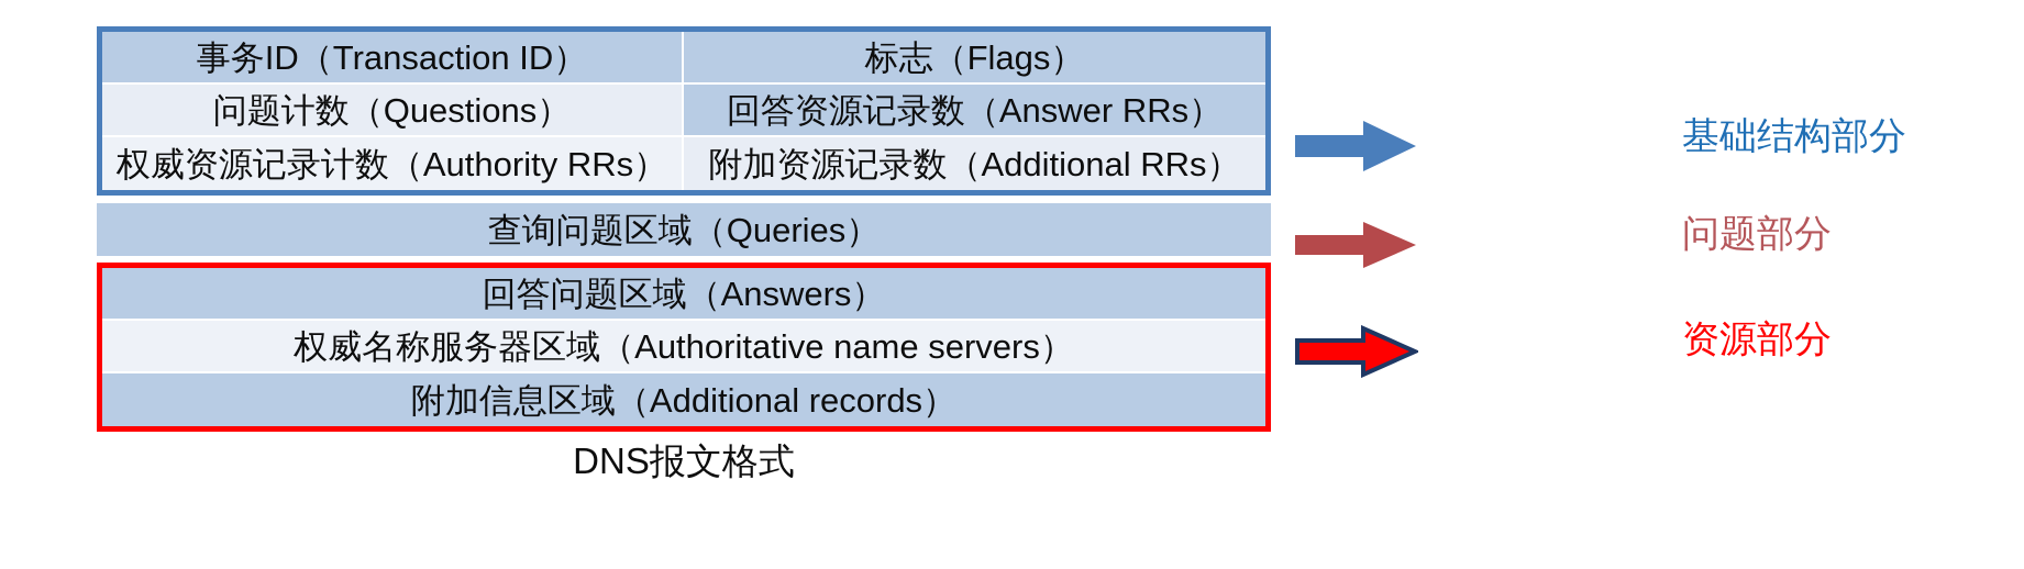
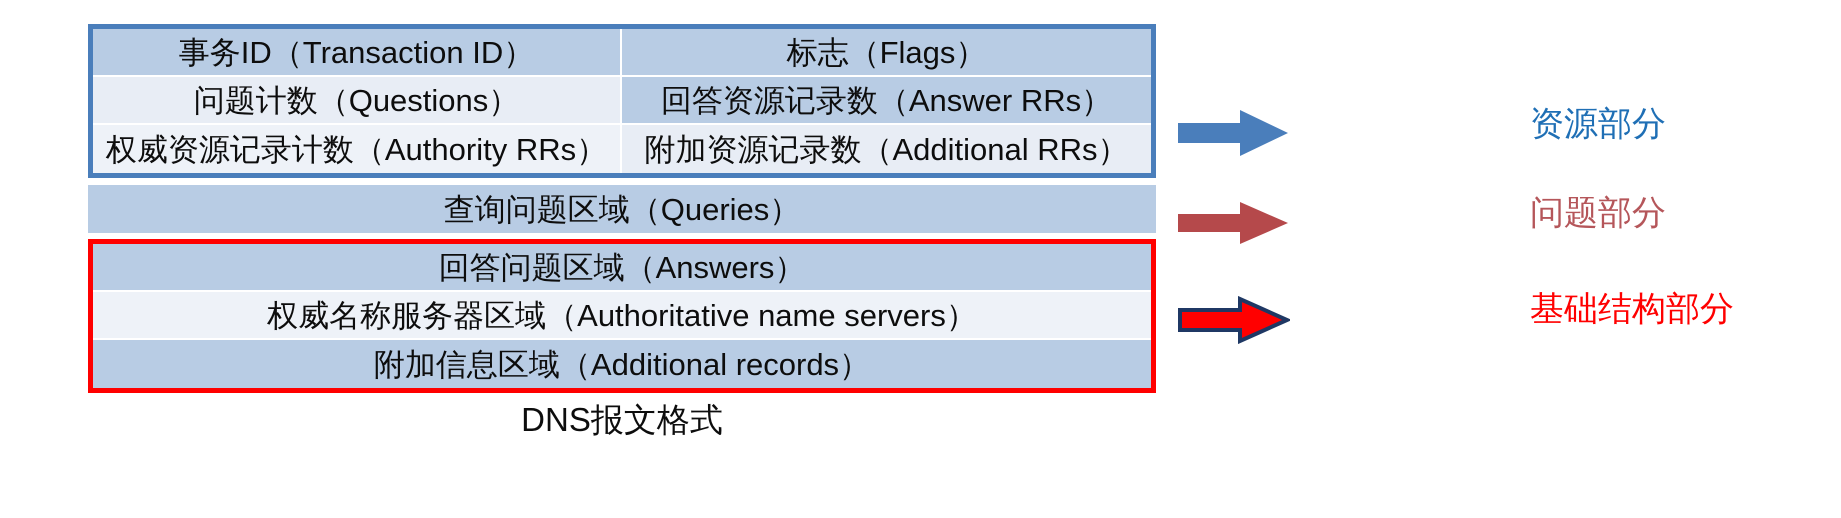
  事务ID（Transaction ID）
  标志（Flags）
  问题计数（Questions）
  回答资源记录数（Answer RRs）
  权威资源记录计数（Authority RRs）
  附加资源记录数（Additional RRs）
  查询问题区域（Queries）
  回答问题区域（Answers）
  权威名称服务器区域（Authoritative name servers）
  附加信息区域（Additional records）
  DNS报文格式
- 基础结构部分
+ 资源部分
  问题部分
- 资源部分
+ 基础结构部分
